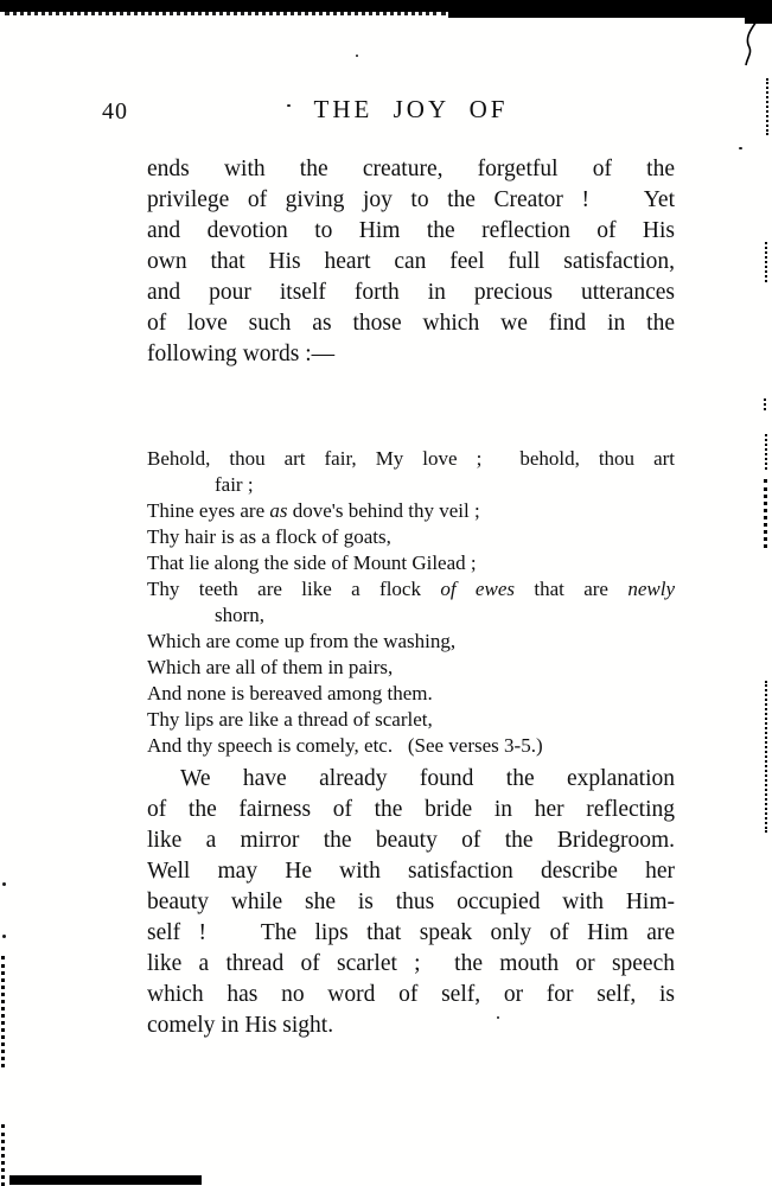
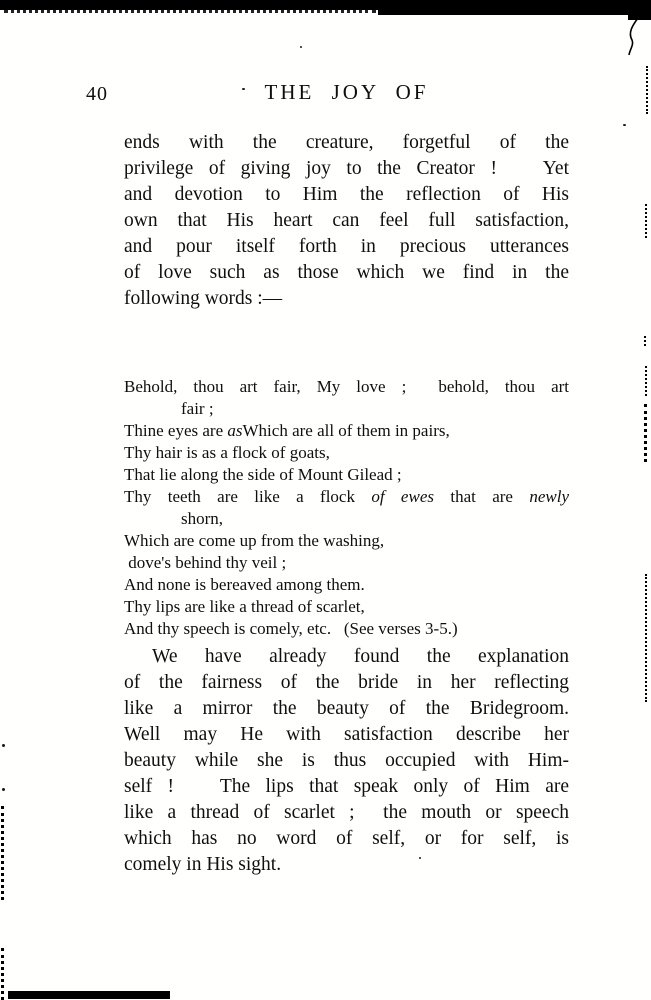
  40
  THE JOY OF
  ends with the creature, forgetful of the
  privilege of giving joy to the Creator ! Yet
  and devotion to Him the reflection of His
  own that His heart can feel full satisfaction,
  and pour itself forth in precious utterances
  of love such as those which we find in the
  following words :—
  Behold, thou art fair, My love ; behold, thou art
  fair ;
- Thine eyes are as dove's behind thy veil ;
+ Thine eyes are asWhich are all of them in pairs,
  Thy hair is as a flock of goats,
  That lie along the side of Mount Gilead ;
  Thy teeth are like a flock of ewes that are newly
  shorn,
  Which are come up from the washing,
- Which are all of them in pairs,
+ dove's behind thy veil ;
  And none is bereaved among them.
  Thy lips are like a thread of scarlet,
  And thy speech is comely, etc. (See verses 3-5.)
  We have already found the explanation
  of the fairness of the bride in her reflecting
  like a mirror the beauty of the Bridegroom.
  Well may He with satisfaction describe her
  beauty while she is thus occupied with Him-
  self ! The lips that speak only of Him are
  like a thread of scarlet ; the mouth or speech
  which has no word of self, or for self, is
  comely in His sight.
